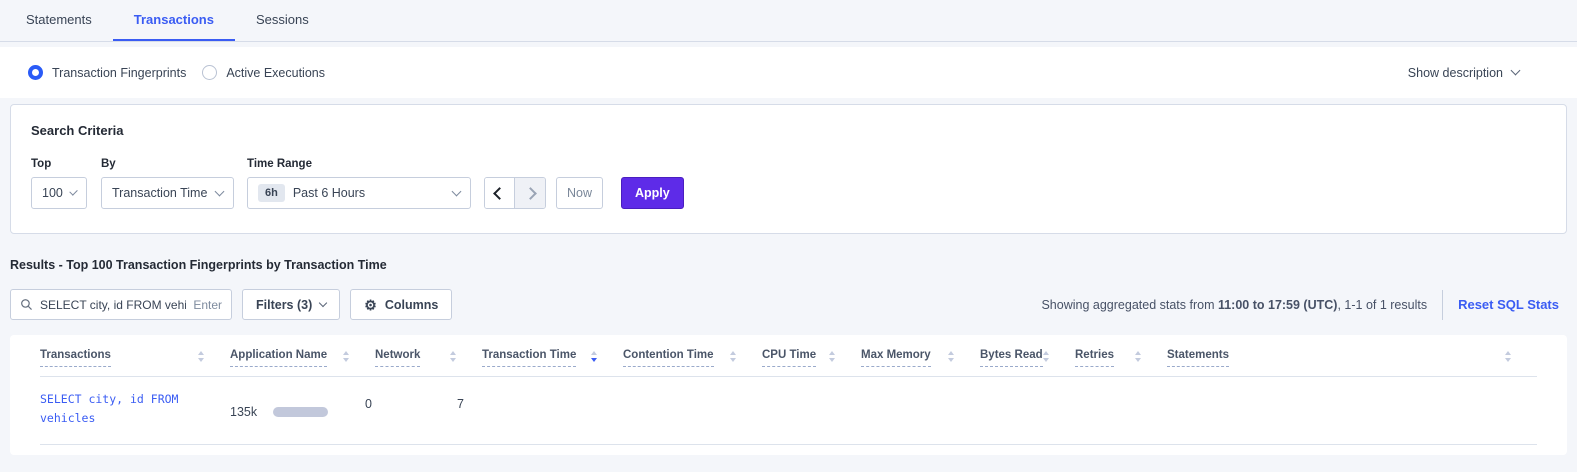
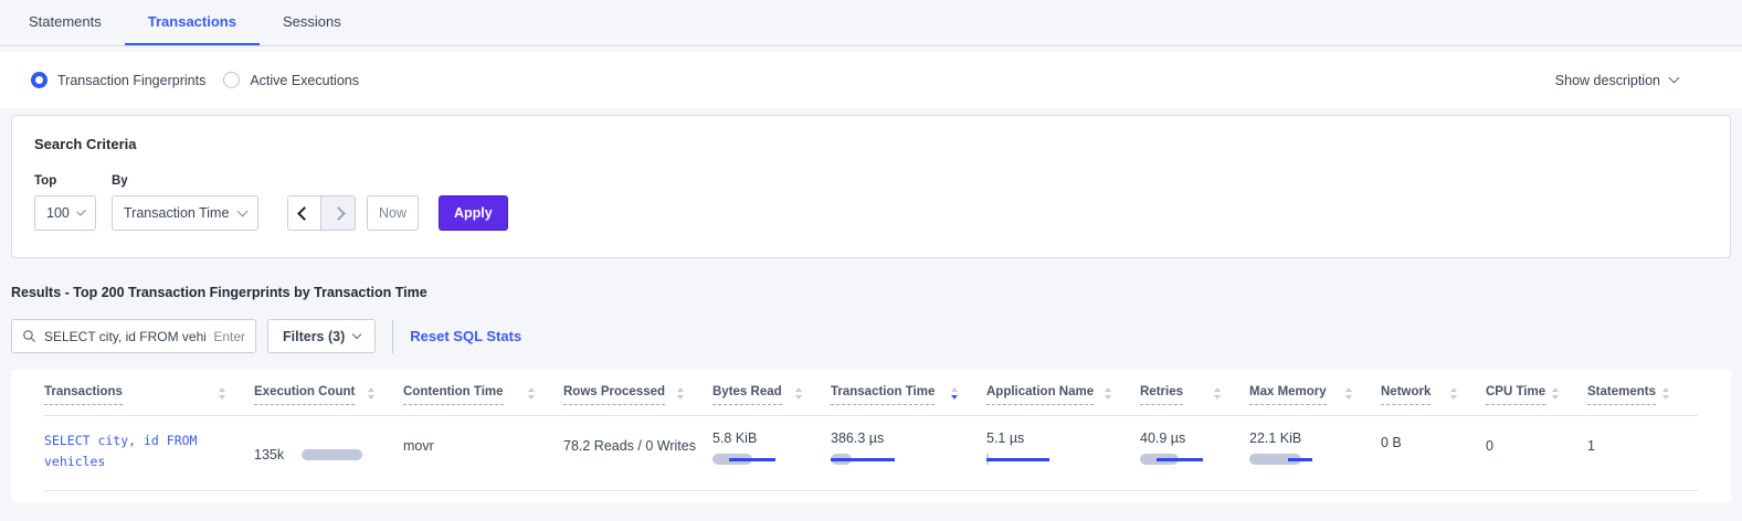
  Statements
  Transactions
  Sessions
  Transaction Fingerprints
  Active Executions
  Show description
  Search Criteria
  Top
  100
  By
  Transaction Time
- Time Range
- 6h
- Past 6 Hours
  Now
  Apply
- Results - Top 100 Transaction Fingerprints by Transaction Time
+ Results - Top 200 Transaction Fingerprints by Transaction Time
  SELECT city, id FROM vehi
  Enter
  Filters (3)
- ⚙
- Columns
- Showing aggregated stats from 11:00 to 17:59 (UTC), 1-1 of 1 results
  Reset SQL Stats
  Transactions
+ Execution Count
- Application Name
+ Contention Time
+ Rows Processed
- Network
+ Bytes Read
  Transaction Time
- Contention Time
+ Application Name
- CPU Time
+ Retries
  Max Memory
- Bytes Read
+ Network
- Retries
+ CPU Time
  Statements
  SELECT city, id FROM vehicles
  135k
+ movr
+ 78.2 Reads / 0 Writes
+ 5.8 KiB
+ 386.3 µs
+ 5.1 µs
+ 40.9 µs
+ 22.1 KiB
+ 0 B
  0
- 7
+ 1
